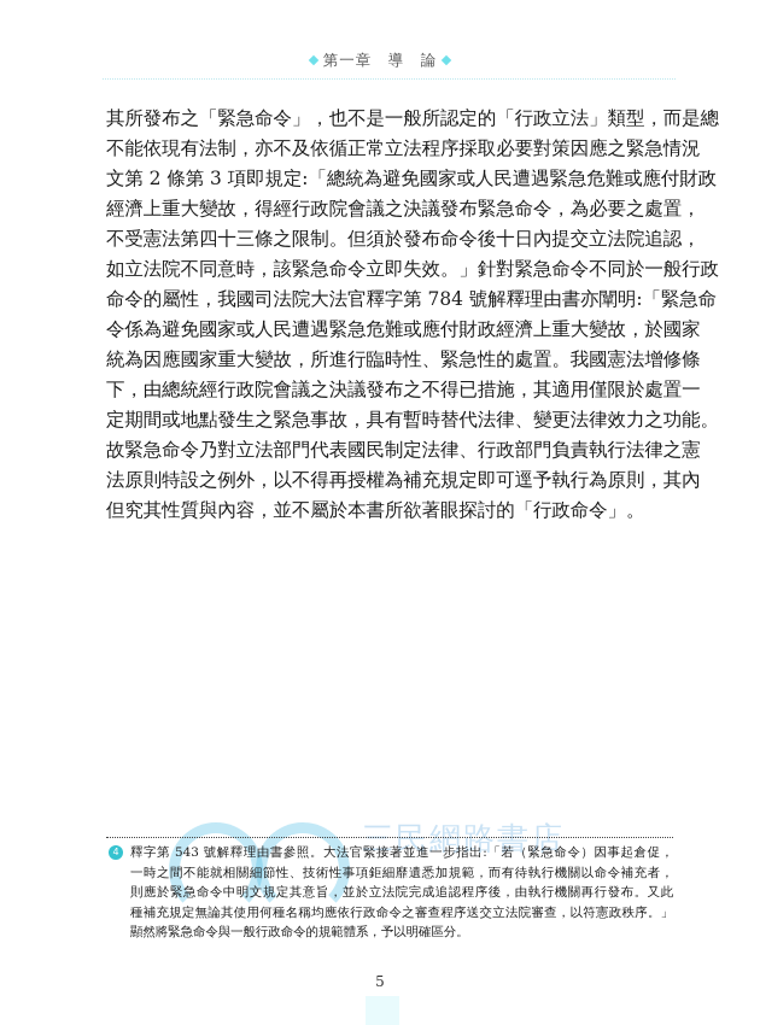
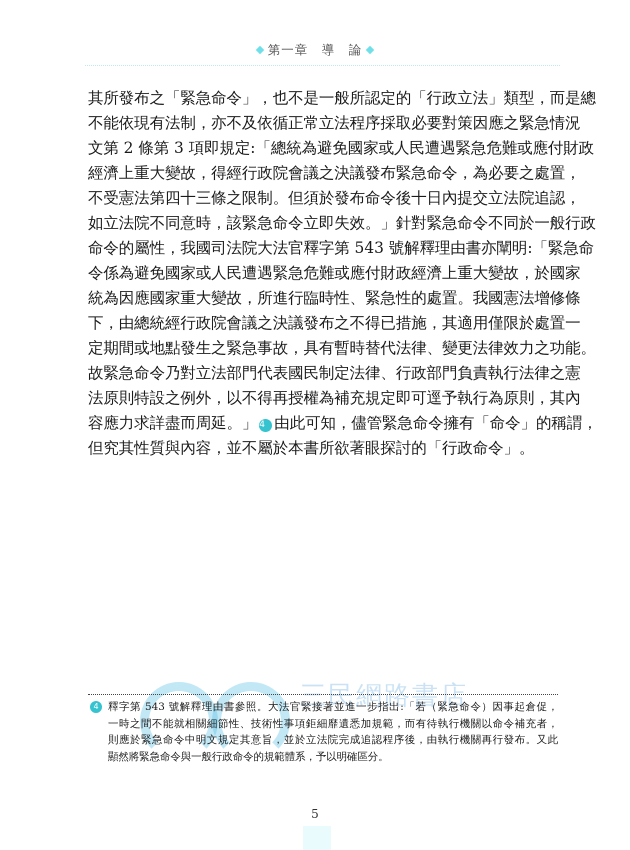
  第一章 導 論
  其所發布之「緊急命令」，也不是一般所認定的「行政立法」類型，而是總
  不能依現有法制，亦不及依循正常立法程序採取必要對策因應之緊急情況
  文第 2 條第 3 項即規定:「總統為避免國家或人民遭遇緊急危難或應付財政
  經濟上重大變故，得經行政院會議之決議發布緊急命令，為必要之處置，
  不受憲法第四十三條之限制。但須於發布命令後十日內提交立法院追認，
  如立法院不同意時，該緊急命令立即失效。」針對緊急命令不同於一般行政
- 命令的屬性，我國司法院大法官釋字第 784 號解釋理由書亦闡明:「緊急命
+ 命令的屬性，我國司法院大法官釋字第 543 號解釋理由書亦闡明:「緊急命
  令係為避免國家或人民遭遇緊急危難或應付財政經濟上重大變故，於國家
  統為因應國家重大變故，所進行臨時性、緊急性的處置。我國憲法增修條
  下，由總統經行政院會議之決議發布之不得已措施，其適用僅限於處置一
  定期間或地點發生之緊急事故，具有暫時替代法律、變更法律效力之功能。
  故緊急命令乃對立法部門代表國民制定法律、行政部門負責執行法律之憲
  法原則特設之例外，以不得再授權為補充規定即可逕予執行為原則，其內
+ 容應力求詳盡而周延。」 4 由此可知，儘管緊急命令擁有「命令」的稱謂，
  但究其性質與內容，並不屬於本書所欲著眼探討的「行政命令」。
  三民網路書店
  4
  釋字第 543 號解釋理由書參照。大法官緊接著並進一步指出:「若（緊急命令）因事起倉促，
  一時之間不能就相關細節性、技術性事項鉅細靡遺悉加規範，而有待執行機關以命令補充者，
  則應於緊急命令中明文規定其意旨，並於立法院完成追認程序後，由執行機關再行發布。又此
- 種補充規定無論其使用何種名稱均應依行政命令之審查程序送交立法院審查，以符憲政秩序。」
  顯然將緊急命令與一般行政命令的規範體系，予以明確區分。
  5
